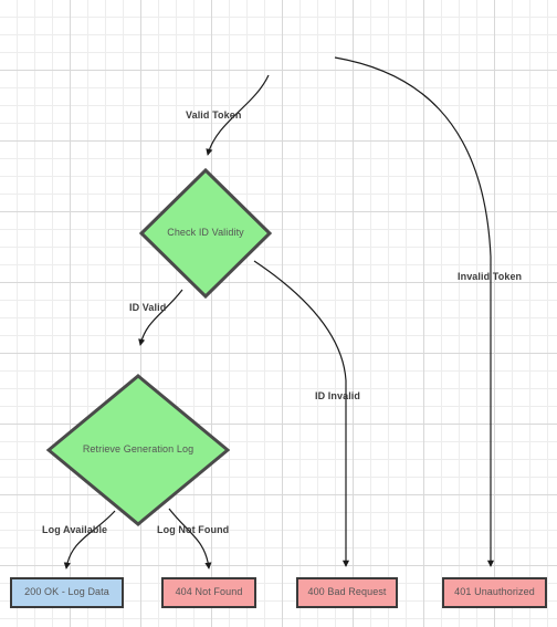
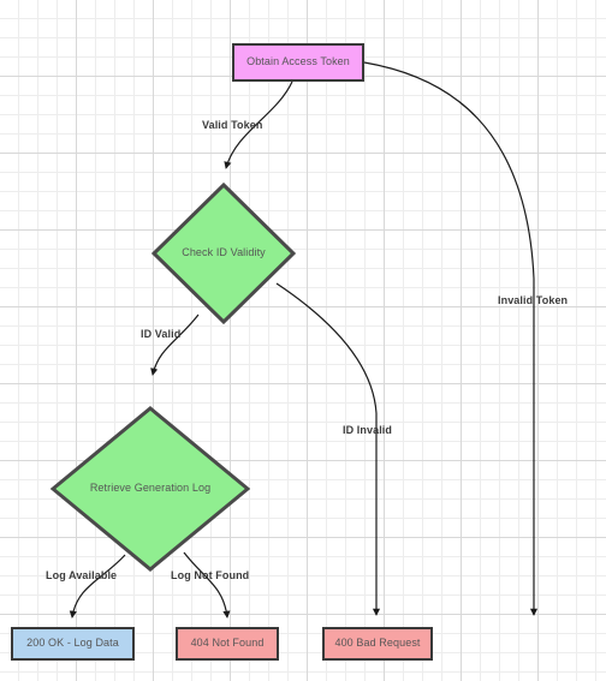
+ Obtain Access Token
  Check ID Validity
  Retrieve Generation Log
  200 OK - Log Data
  404 Not Found
  400 Bad Request
- 401 Unauthorized
  Valid Token
  Invalid Token
  ID Valid
  ID Invalid
  Log Available
  Log Not Found
